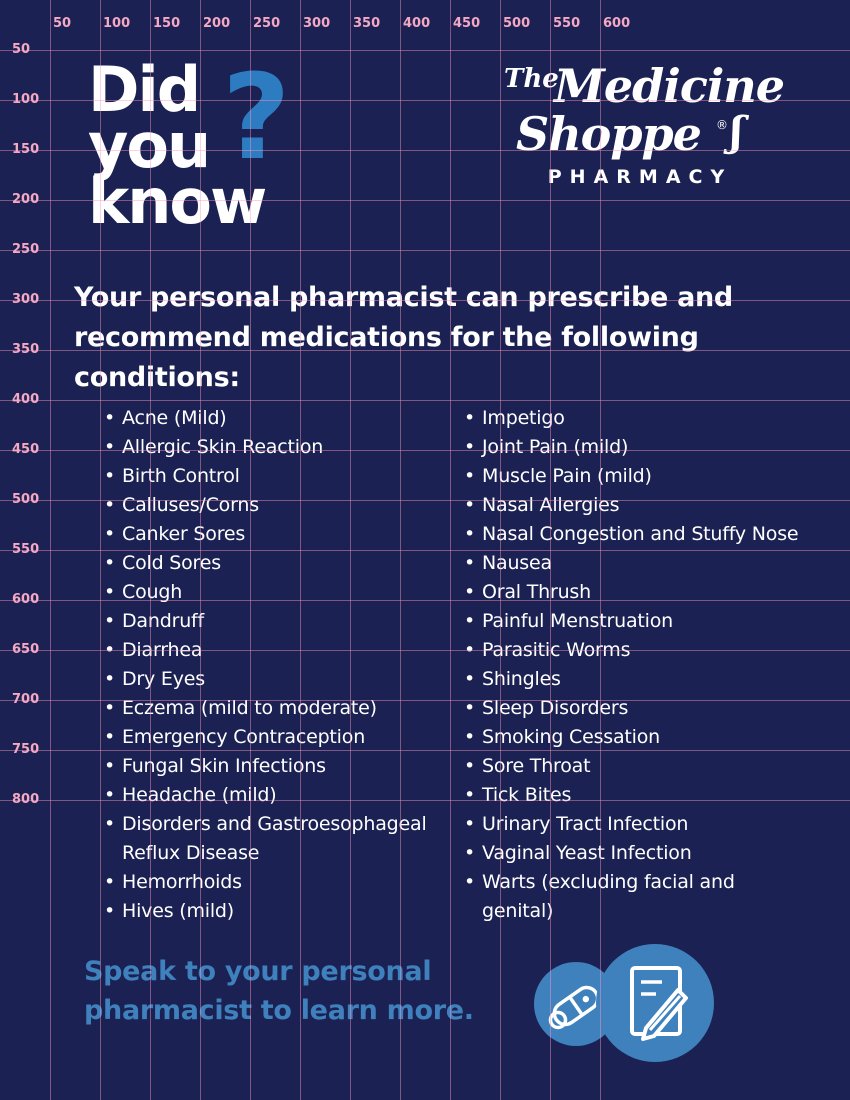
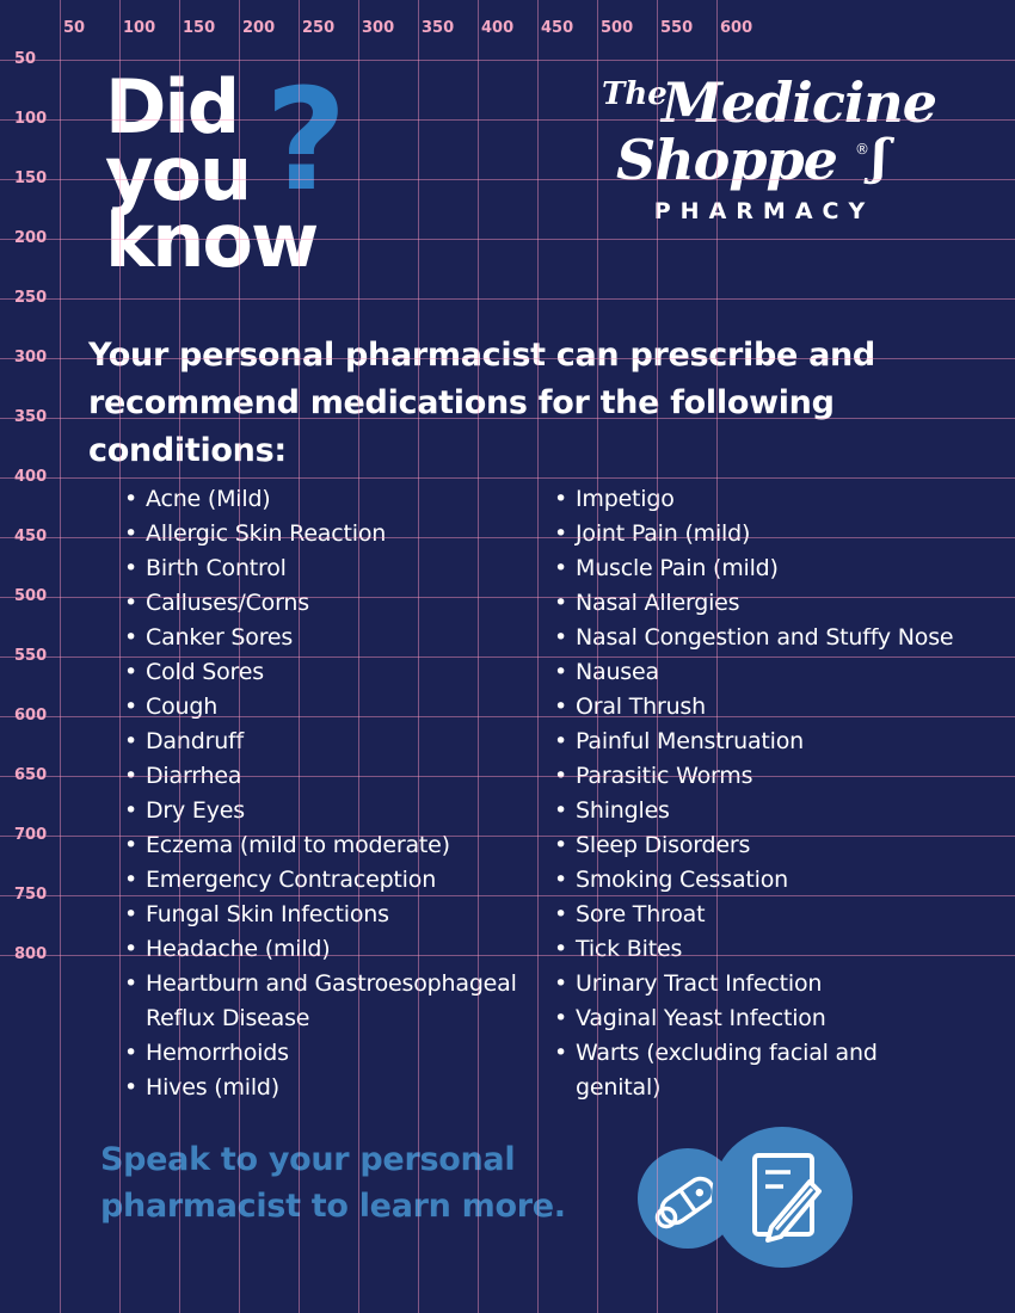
  Did
  you
  know
  ?
  The
  Medicine
  Shoppe
  ®
  ʃ
  PHARMACY
  Your personal pharmacist can prescribe and recommend medications for the following conditions:
  Acne (Mild)
  Allergic Skin Reaction
  Birth Control
  Calluses/Corns
  Canker Sores
  Cold Sores
  Cough
  Dandruff
  Diarrhea
  Dry Eyes
  Eczema (mild to moderate)
  Emergency Contraception
  Fungal Skin Infections
  Headache (mild)
- Disorders and Gastroesophageal Reflux Disease
+ Heartburn and Gastroesophageal Reflux Disease
  Hemorrhoids
  Hives (mild)
  Impetigo
  Joint Pain (mild)
  Muscle Pain (mild)
  Nasal Allergies
  Nasal Congestion and Stuffy Nose
  Nausea
  Oral Thrush
  Painful Menstruation
  Parasitic Worms
  Shingles
  Sleep Disorders
  Smoking Cessation
  Sore Throat
  Tick Bites
  Urinary Tract Infection
  Vaginal Yeast Infection
  Warts (excluding facial and genital)
  Speak to your personal
  pharmacist to learn more.
  50
  100
  150
  200
  250
  300
  350
  400
  450
  500
  550
  600
  50
  100
  150
  200
  250
  300
  350
  400
  450
  500
  550
  600
  650
  700
  750
  800
